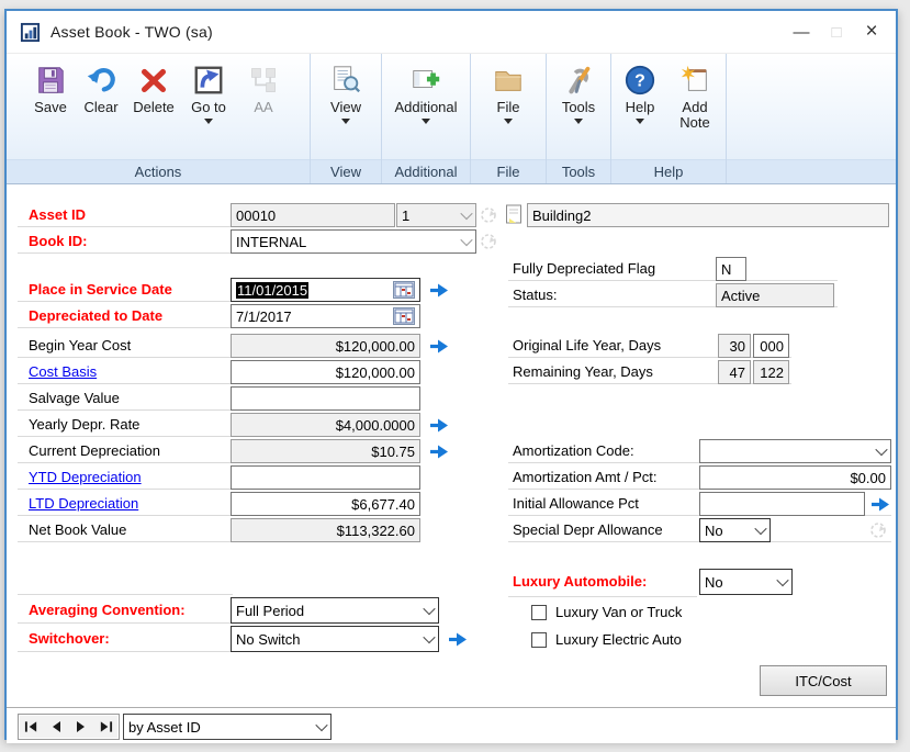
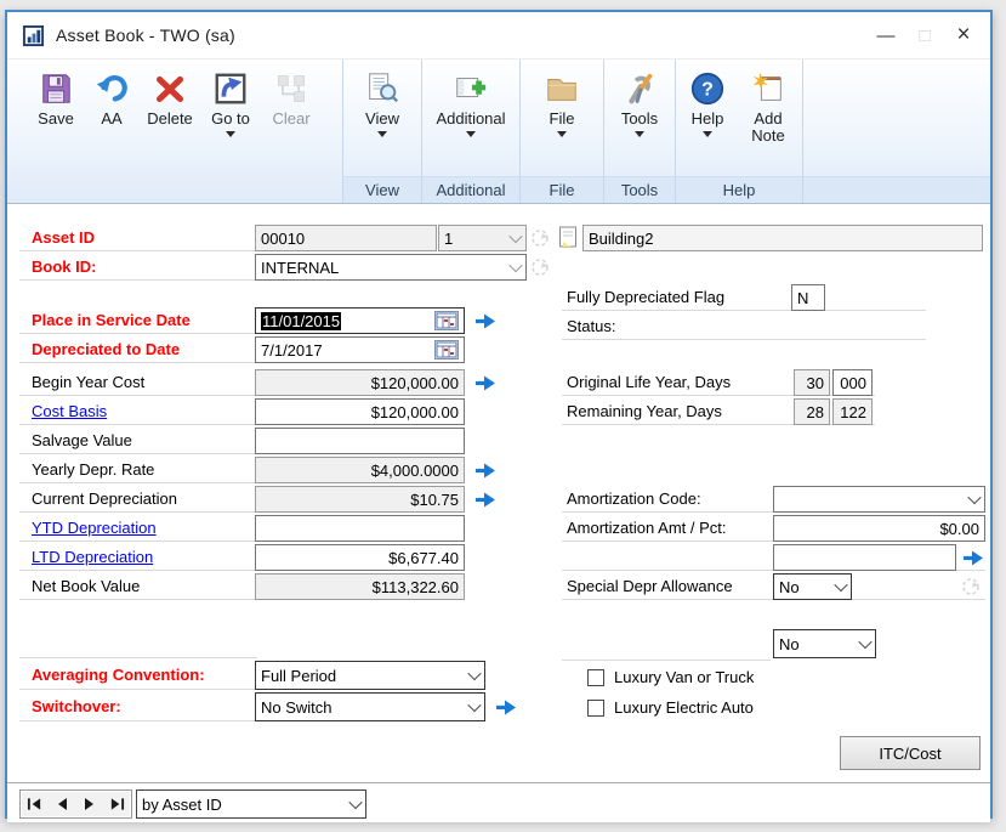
  Asset Book - TWO (sa)
  —
  □
  ×
  Save
- Clear
+ AA
  Delete
  Go to
- AA
+ Clear
- Actions
  View
  View
  Additional
  Additional
  File
  File
  Tools
  Tools
  ?
  Help
  Add Note
  Help
  Asset ID
  00010
  1
  Building2
  Book ID:
  INTERNAL
  Place in Service Date
  11/01/2015
  Depreciated to Date
  7/1/2017
  Begin Year Cost
  $120,000.00
  Cost Basis
  $120,000.00
  Salvage Value
  Yearly Depr. Rate
  $4,000.0000
  Current Depreciation
  $10.75
  YTD Depreciation
  LTD Depreciation
  $6,677.40
  Net Book Value
  $113,322.60
  Averaging Convention:
  Full Period
  Switchover:
  No Switch
  Fully Depreciated Flag
  N
  Status:
- Active
  Original Life Year, Days
  30
  000
  Remaining Year, Days
- 47
+ 28
  122
  Amortization Code:
  Amortization Amt / Pct:
  $0.00
- Initial Allowance Pct
  Special Depr Allowance
  No
- Luxury Automobile:
  No
  Luxury Van or Truck
  Luxury Electric Auto
  ITC/Cost
  by Asset ID
